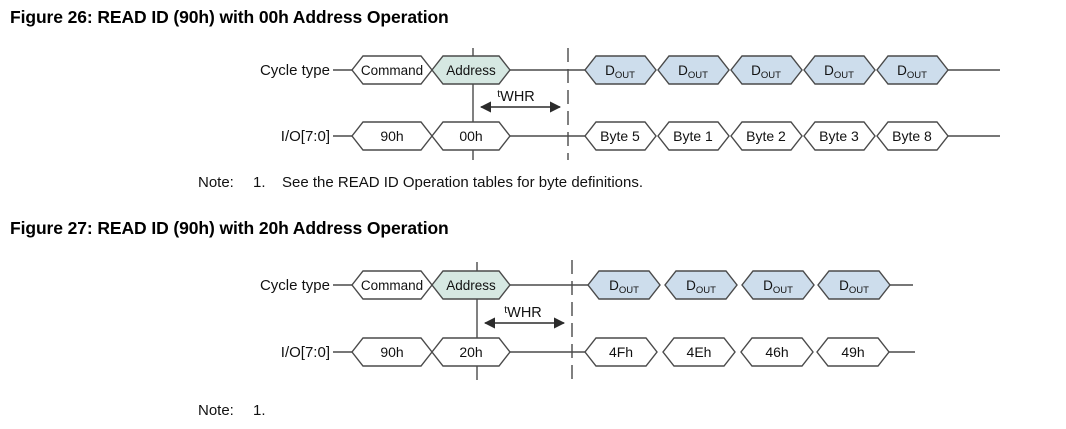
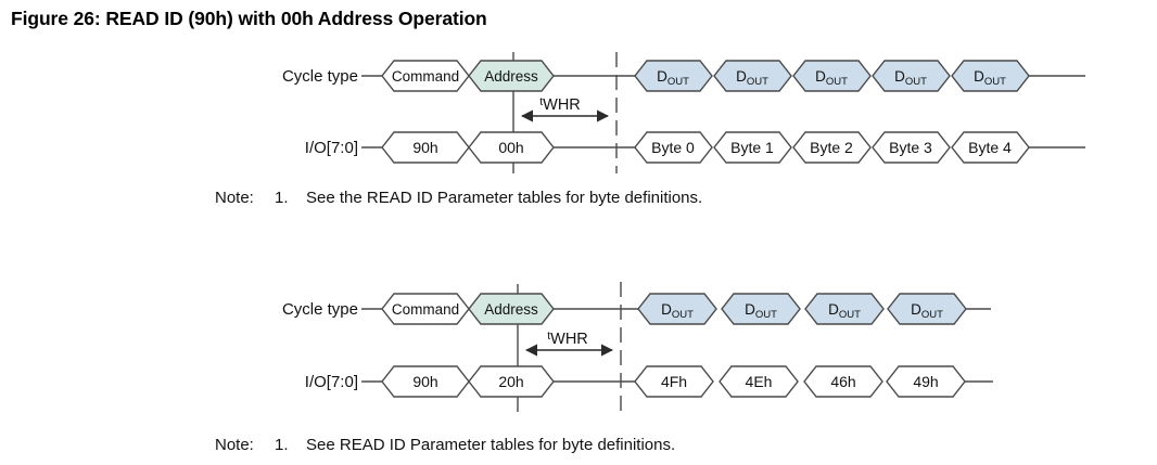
  Figure 26: READ ID (90h) with 00h Address Operation
- Figure 27: READ ID (90h) with 20h Address Operation
  Cycle type
  Command
  Address
  DOUT
  DOUT
  DOUT
  DOUT
  DOUT
  tWHR
  I/O[7:0]
  90h
  00h
- Byte 5
+ Byte 0
  Byte 1
  Byte 2
  Byte 3
- Byte 8
+ Byte 4
  Cycle type
  Command
  Address
  DOUT
  DOUT
  DOUT
  DOUT
  tWHR
  I/O[7:0]
  90h
  20h
  4Fh
  4Eh
  46h
  49h
  Note:
  1.
- See the READ ID Operation tables for byte definitions.
+ See the READ ID Parameter tables for byte definitions.
  Note:
  1.
+ See READ ID Parameter tables for byte definitions.
